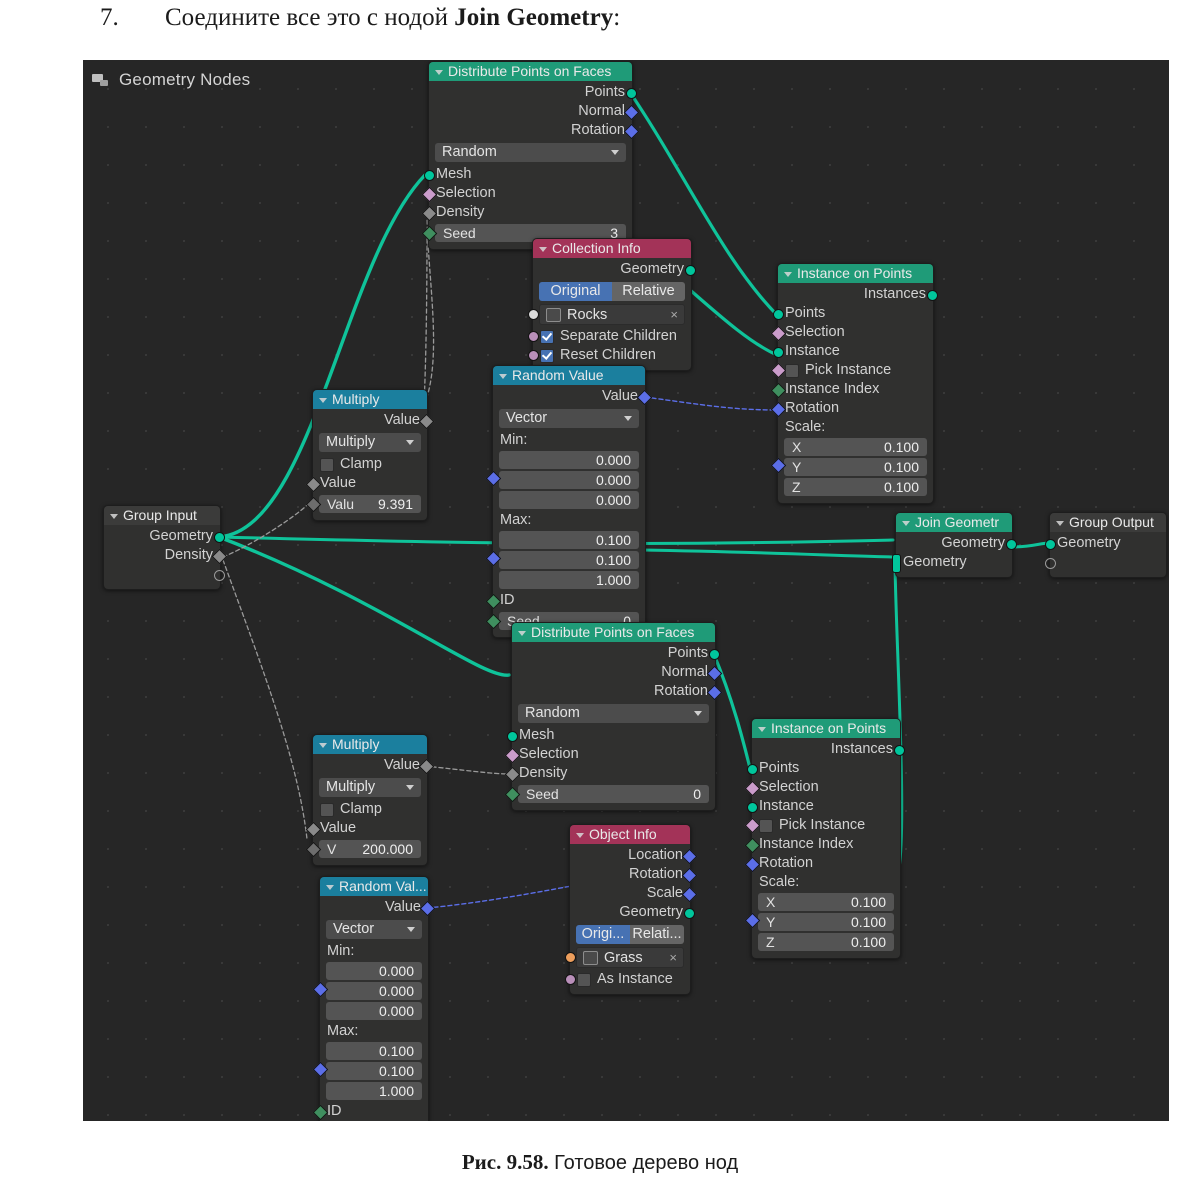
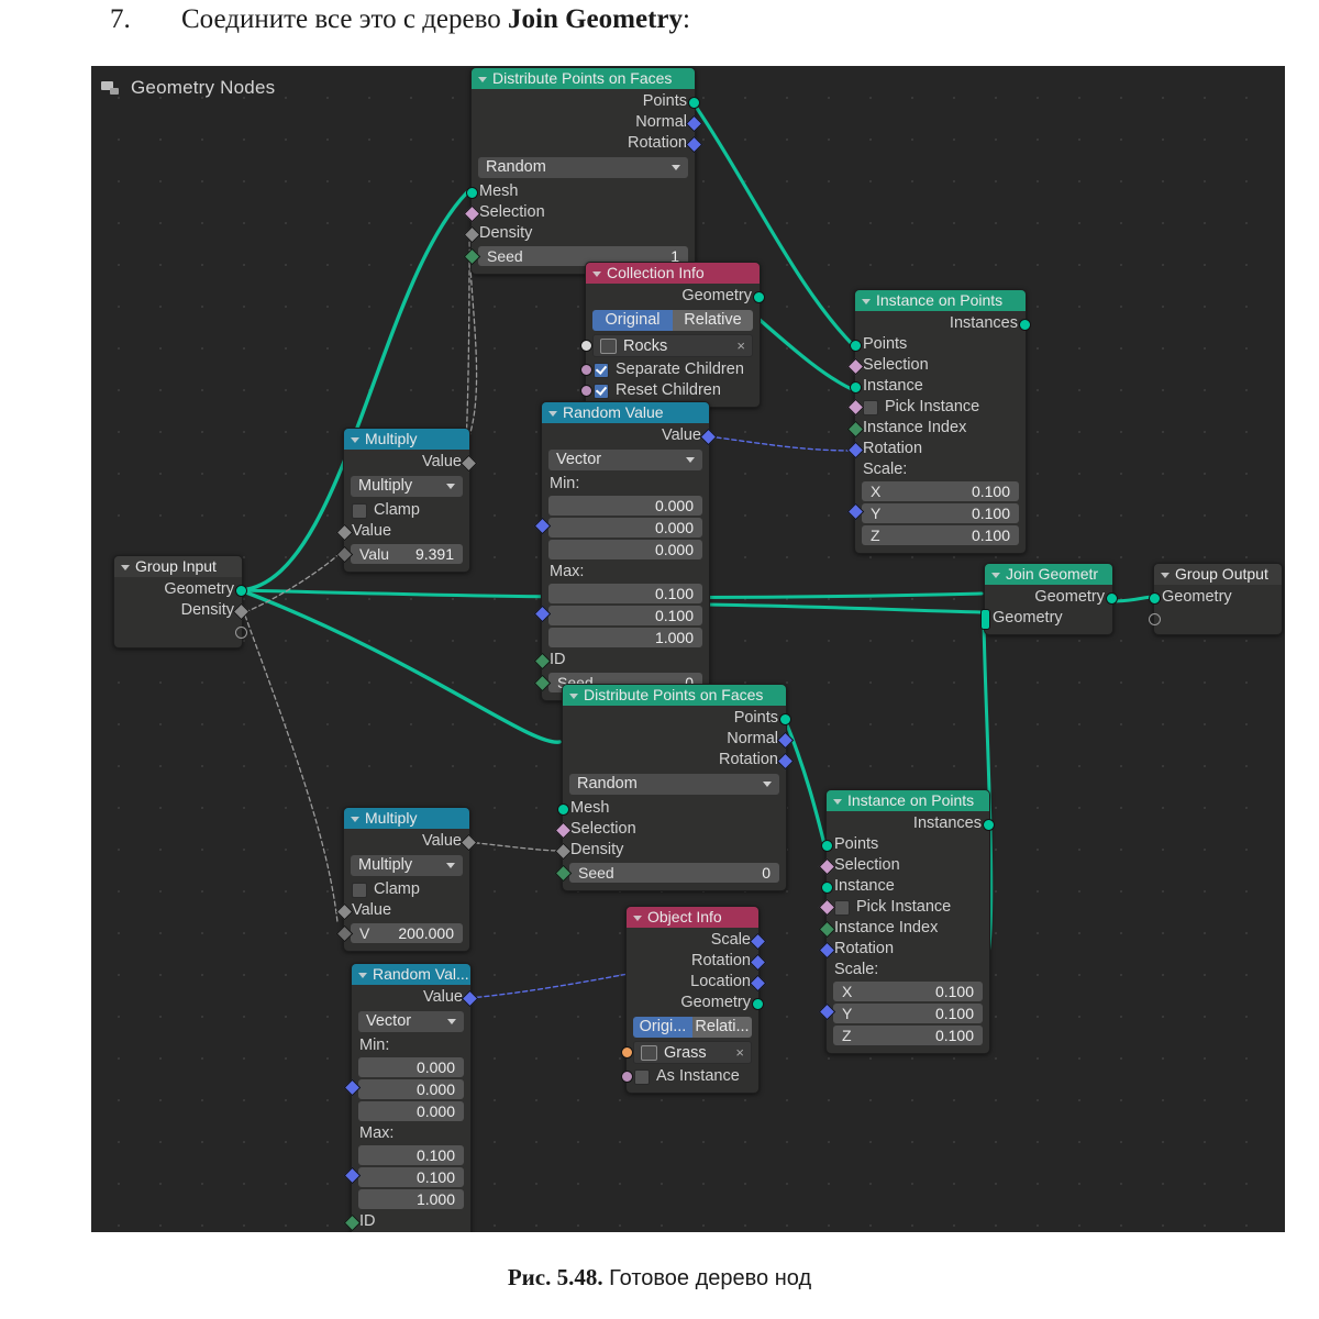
  7.
- Соедините все это с нодой Join Geometry:
+ Соедините все это с дерево Join Geometry:
  Geometry Nodes
  Distribute Points on Faces
  Points
  Norma
  Rotation
  Random
  Mesh
  Selection
  Density
  Seed
- 3
+ 1
  Collection Info
  Geometry
  Original
  Relative
  Rocks
  ×
  Separate Children
  Reset Children
  Random Value
  Value
  Vector
  Min:
  0.000
  0.000
  0.000
  Max:
  0.100
  0.100
  1.000
  ID
  Seed
  0
  Multiply
  Value
  Multiply
  Clamp
  Value
  Valu
  9.391
  Instance on Points
  Instances
  Points
  Selection
  Instance
  Pick Instance
  Instance Index
  Rotation
  Scale:
  X
  0.100
  Y
  0.100
  Z
  0.100
  Group Input
  Geometry
  Density
  Join Geometr
  Geometry
  Geometry
  Group Output
  Geometry
  Distribute Points on Faces
  Points
  Norma
  Rotation
  Random
  Mesh
  Selection
  Density
  Seed
  0
  Multiply
  Value
  Multiply
  Clamp
  Value
  V
  200.000
  Object Info
- Location
+ Scale
  Rotation
- Scale
+ Location
  Geometry
  Origi...
  Relati...
  Grass
  ×
  As Instance
  Random Val...
  Value
  Vector
  Min:
  0.000
  0.000
  0.000
  Max:
  0.100
  0.100
  1.000
  ID
  Instance on Points
  Instances
  Points
  Selection
  Instance
  Pick Instance
  Instance Index
  Rotation
  Scale:
  X
  0.100
  Y
  0.100
  Z
  0.100
- Рис. 9.58. Готовое дерево нод
+ Рис. 5.48. Готовое дерево нод
